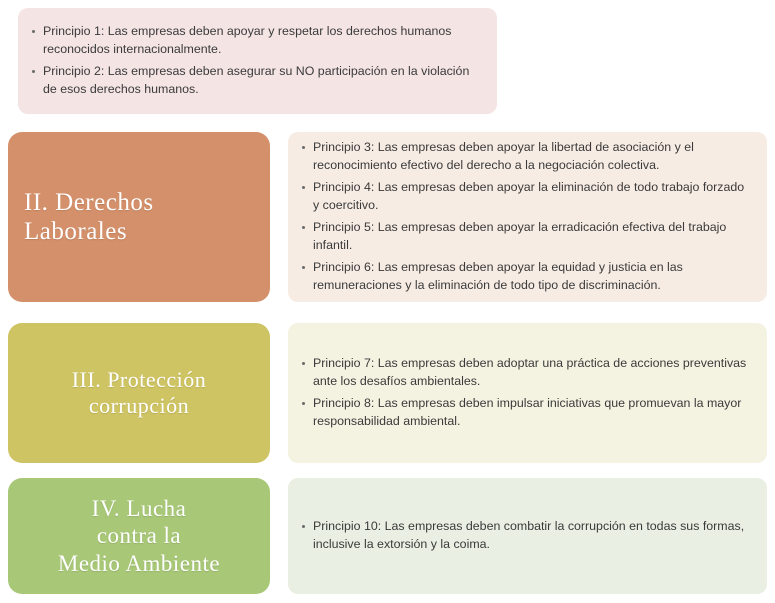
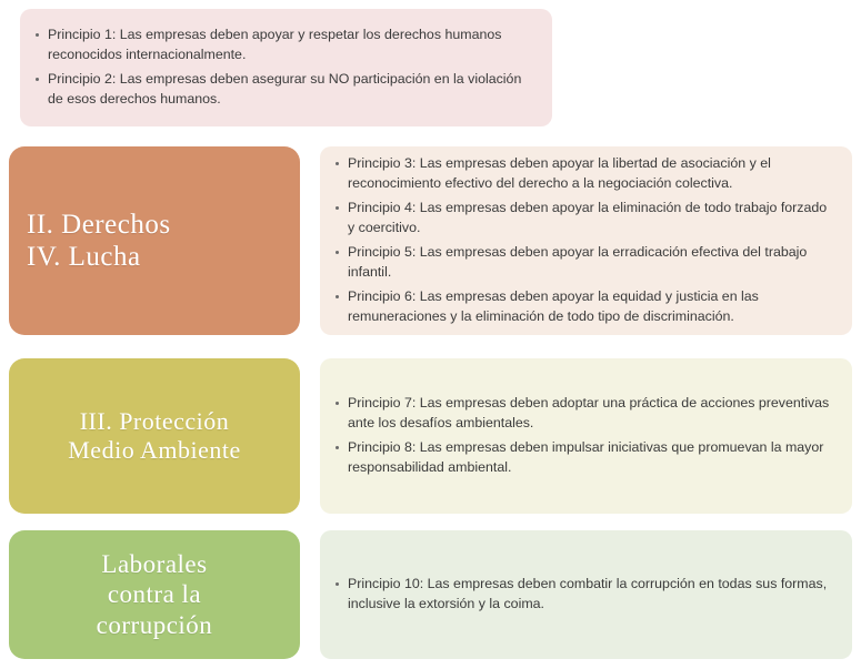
  Principio 1: Las empresas deben apoyar y respetar los derechos humanos reconocidos internacionalmente.
  Principio 2: Las empresas deben asegurar su NO participación en la violación de esos derechos humanos.
  II. Derechos
- Laborales
+ IV. Lucha
  Principio 3: Las empresas deben apoyar la libertad de asociación y el reconocimiento efectivo del derecho a la negociación colectiva.
  Principio 4: Las empresas deben apoyar la eliminación de todo trabajo forzado y coercitivo.
  Principio 5: Las empresas deben apoyar la erradicación efectiva del trabajo infantil.
  Principio 6: Las empresas deben apoyar la equidad y justicia en las remuneraciones y la eliminación de todo tipo de discriminación.
  III. Protección
- corrupción
+ Medio Ambiente
  Principio 7: Las empresas deben adoptar una práctica de acciones preventivas ante los desafíos ambientales.
  Principio 8: Las empresas deben impulsar iniciativas que promuevan la mayor responsabilidad ambiental.
- IV. Lucha
+ Laborales
  contra la
- Medio Ambiente
+ corrupción
  Principio 10: Las empresas deben combatir la corrupción en todas sus formas, inclusive la extorsión y la coima.
